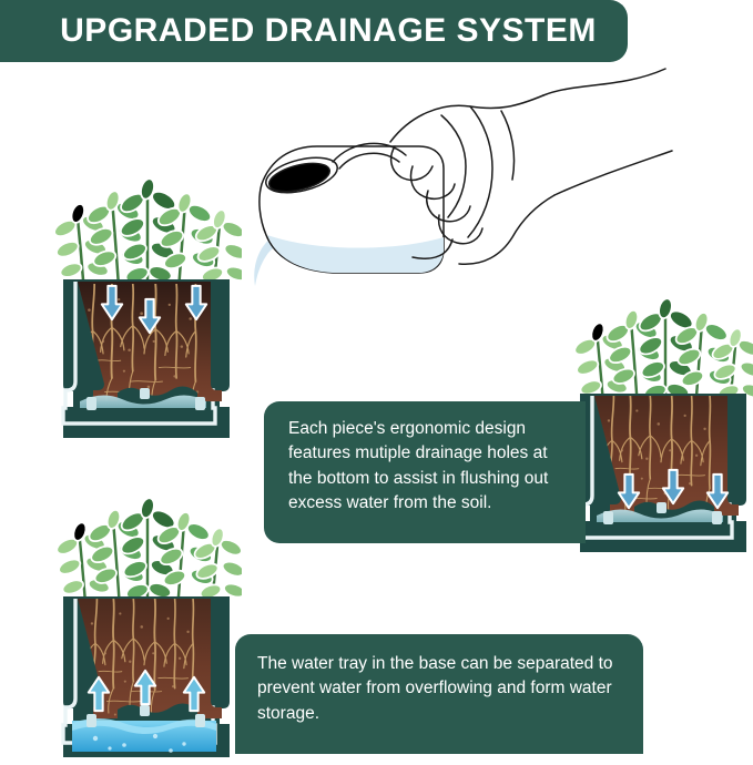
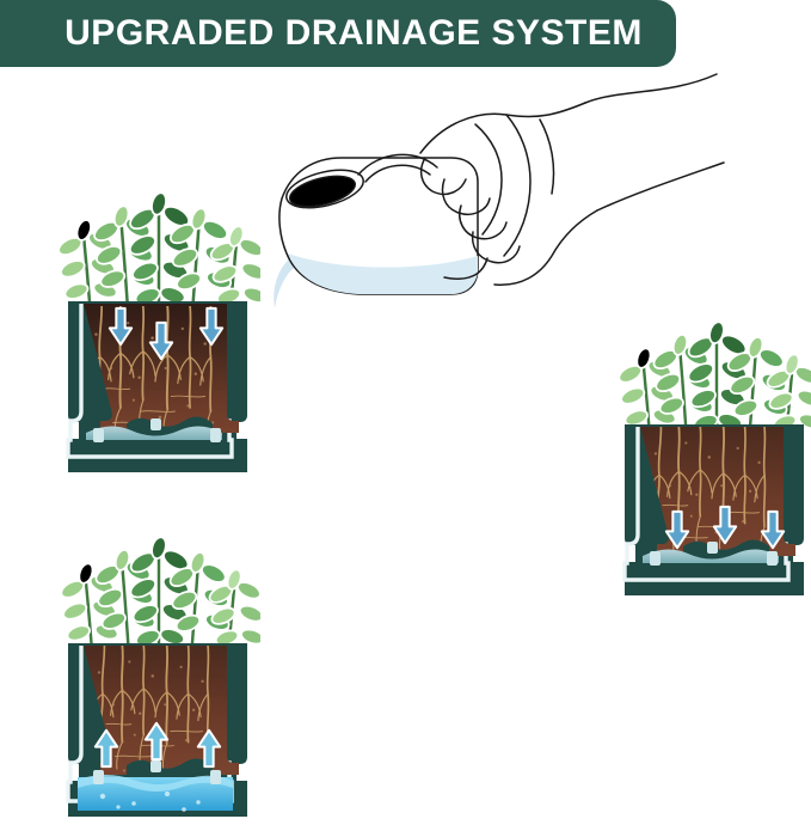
  UPGRADED DRAINAGE SYSTEM
- Each piece's ergonomic design features mutiple drainage holes at the bottom to assist in flushing out excess water from the soil.
- The water tray in the base can be separated to prevent water from overflowing and form water storage.
